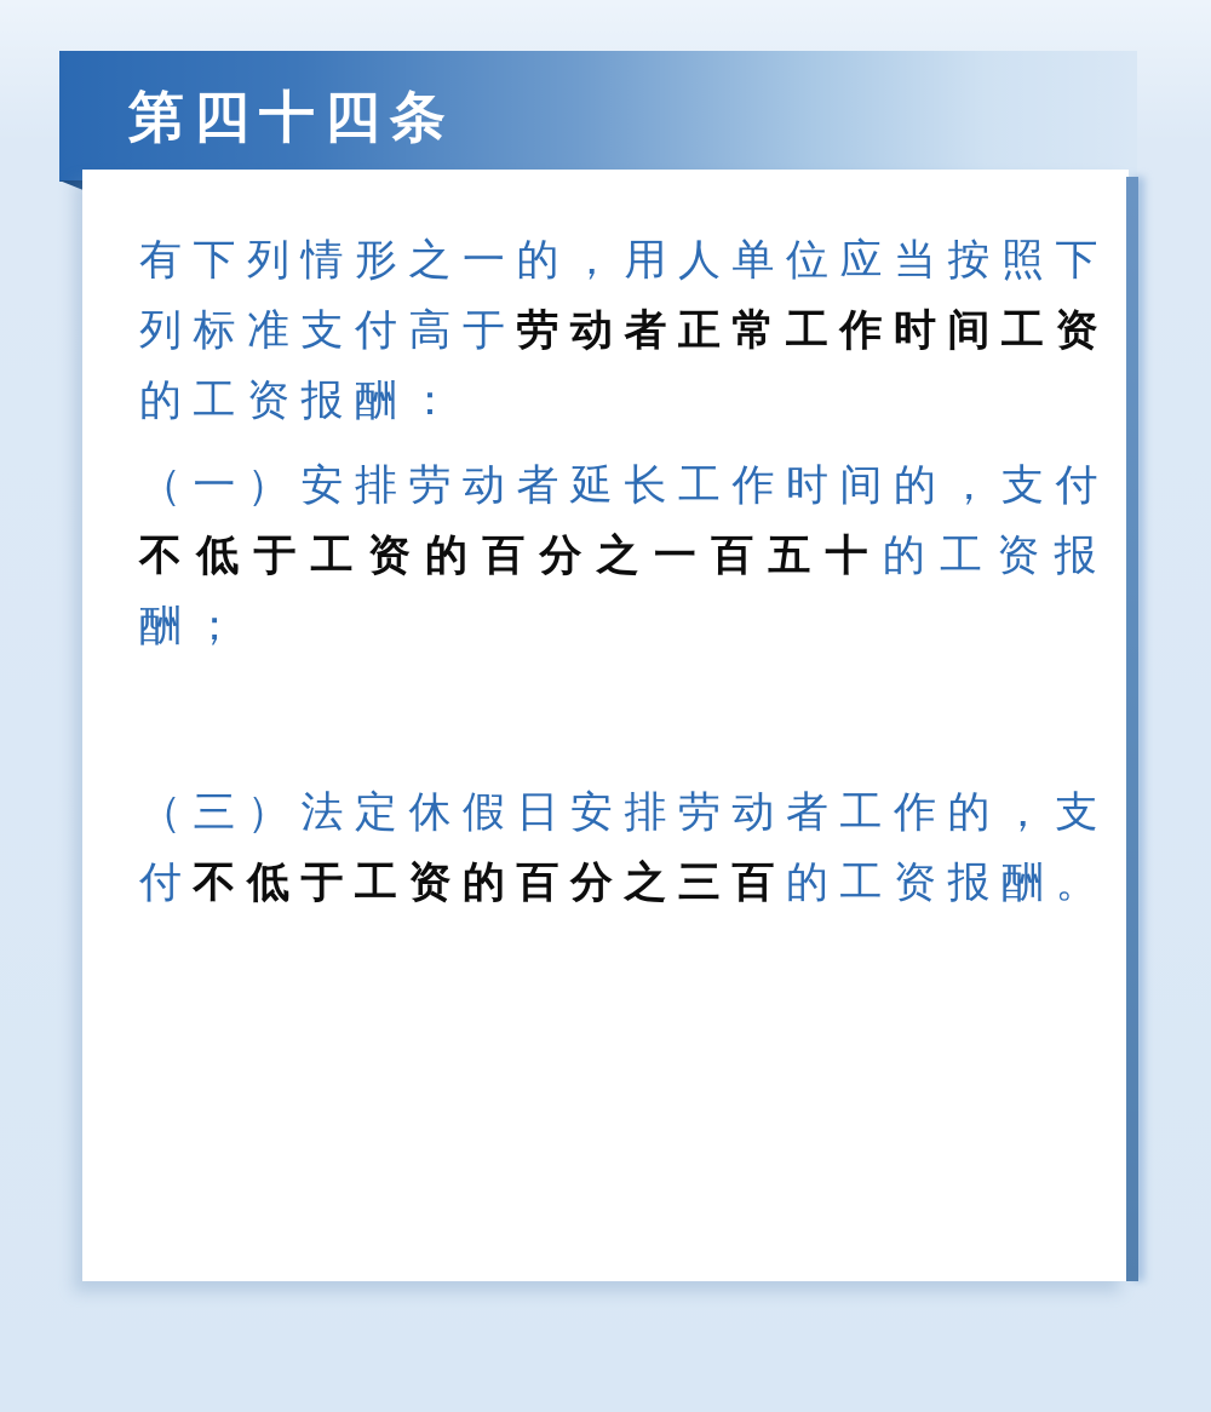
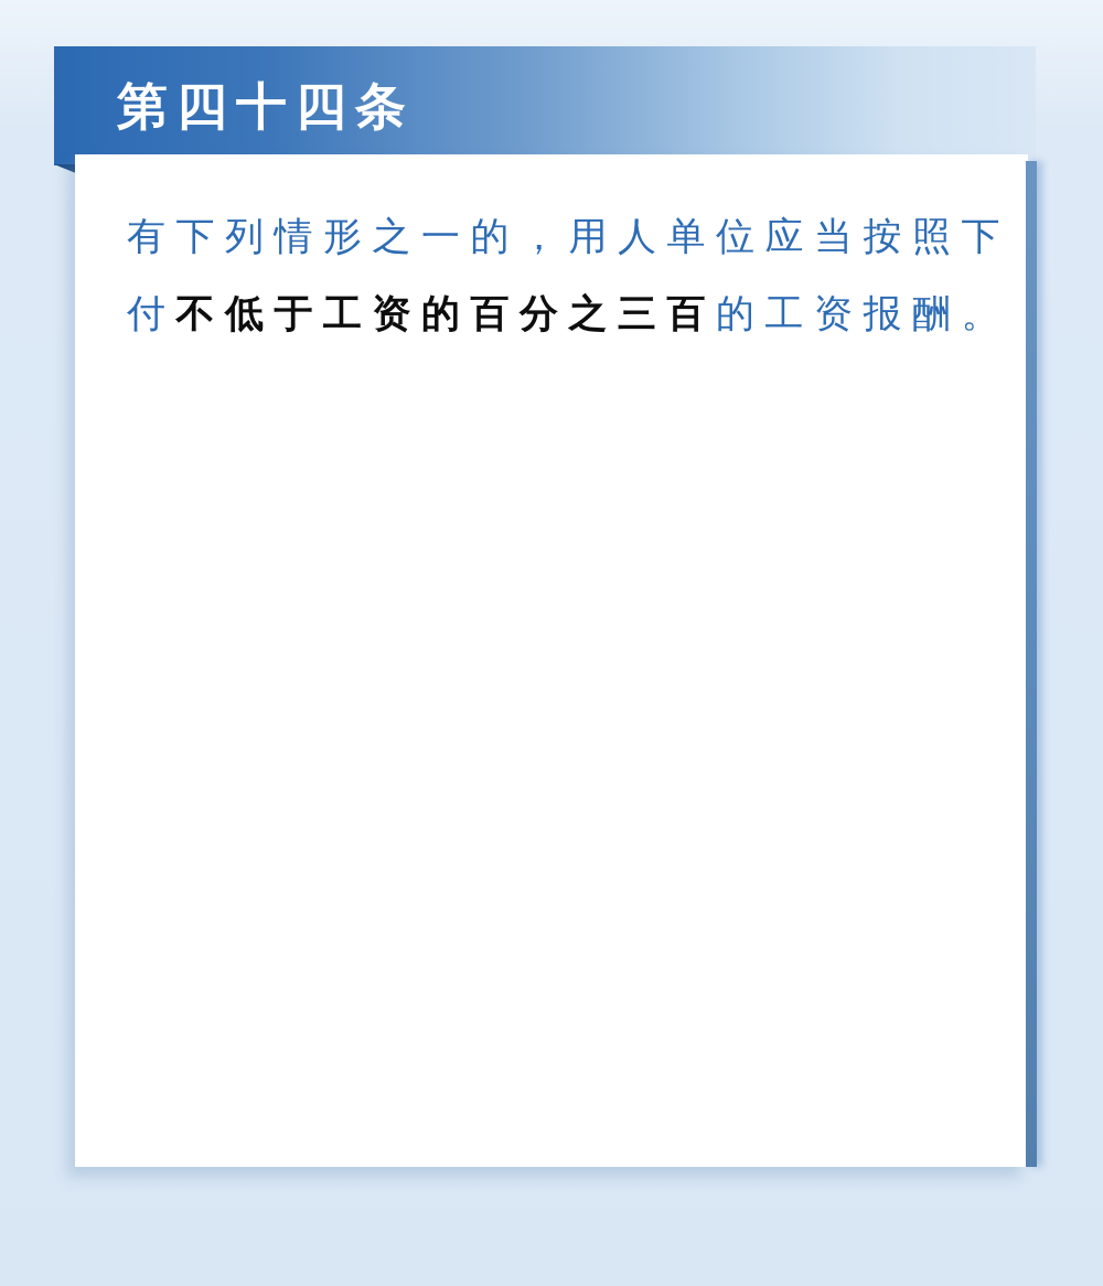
  第四十四条
  有下列情形之一的，用人单位应当按照下
- 列标准支付高于劳动者正常工作时间工资
- 的工资报酬：
- （一）安排劳动者延长工作时间的，支付
- 不低于工资的百分之一百五十的工资报
- 酬；
- （三）法定休假日安排劳动者工作的，支
  付不低于工资的百分之三百的工资报酬。
